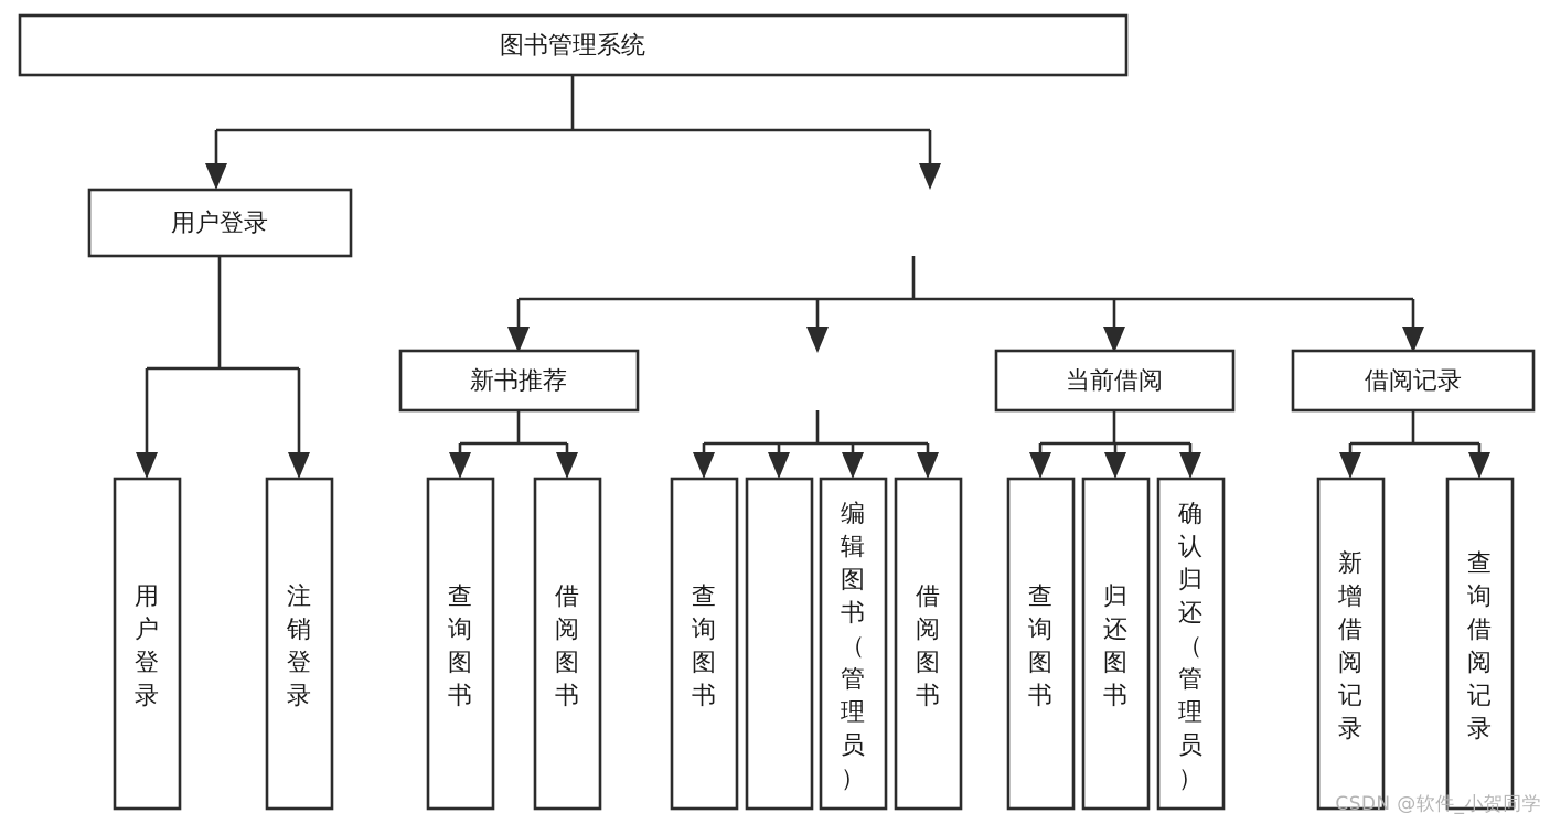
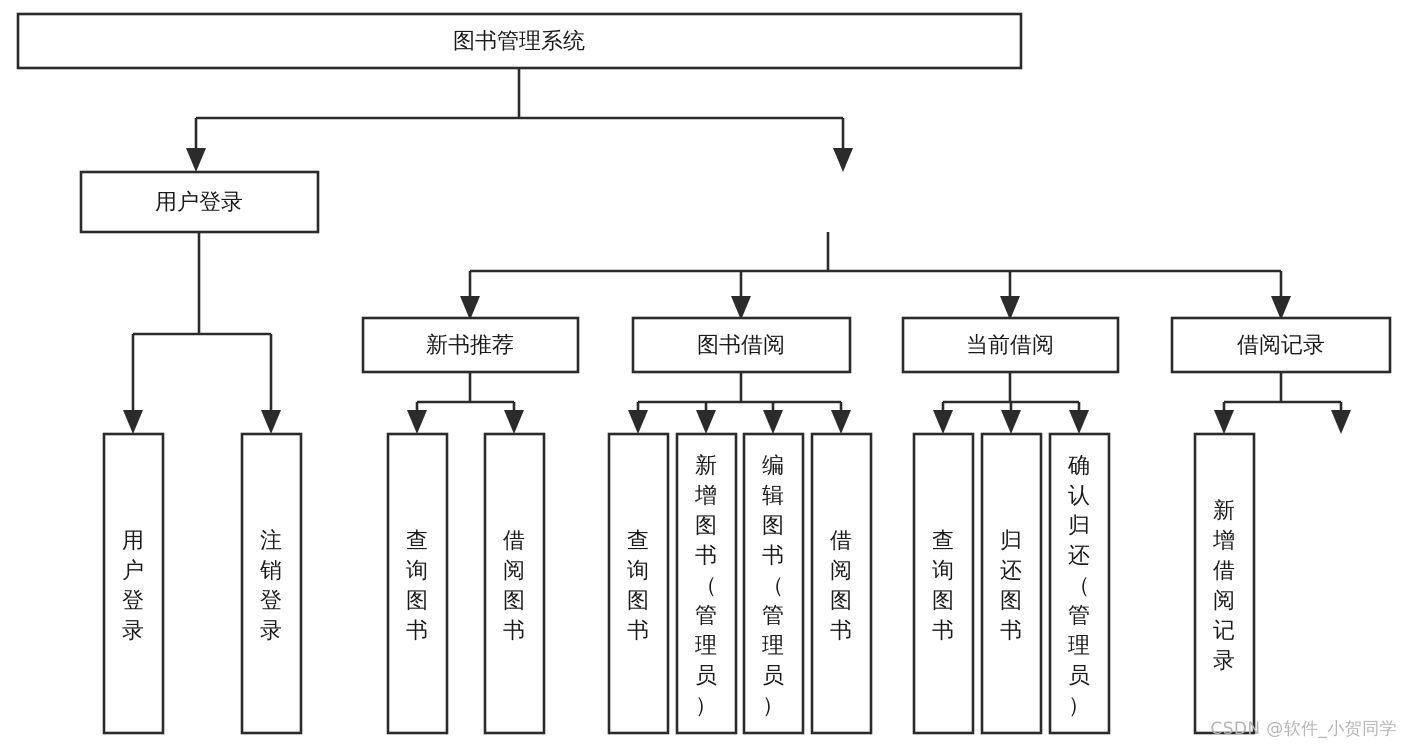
  图书管理系统
  用户登录
  新书推荐
+ 图书借阅
  当前借阅
  借阅记录
  用户登录
  注销登录
  查询图书
  借阅图书
  查询图书
+ 新增图书（管理员）
  编辑图书（管理员）
  借阅图书
  查询图书
  归还图书
  确认归还（管理员）
  新增借阅记录
- 查询借阅记录
  CSDN @软件_小贺同学
